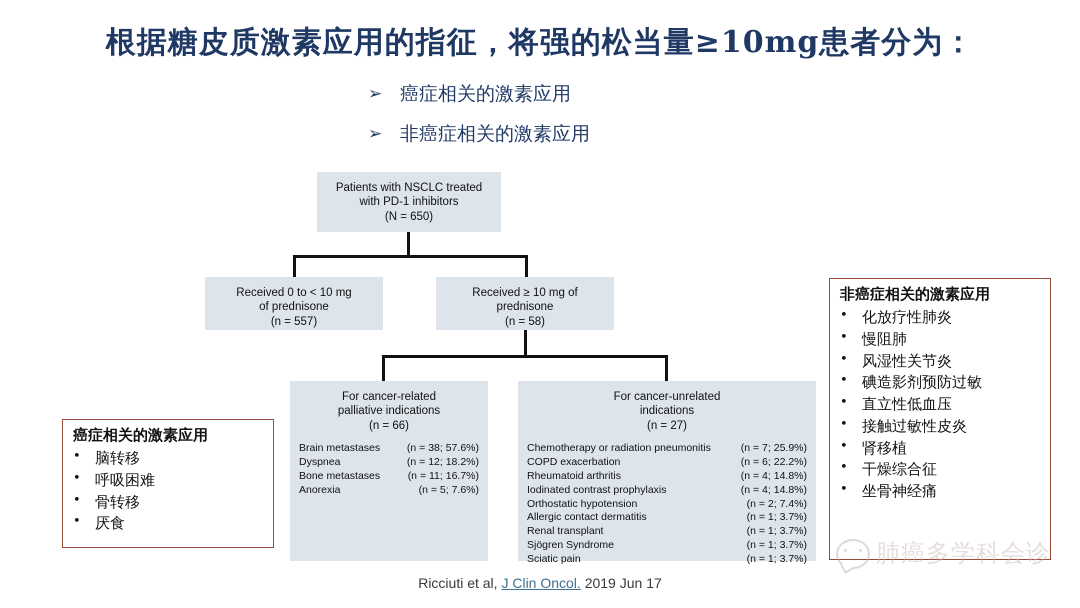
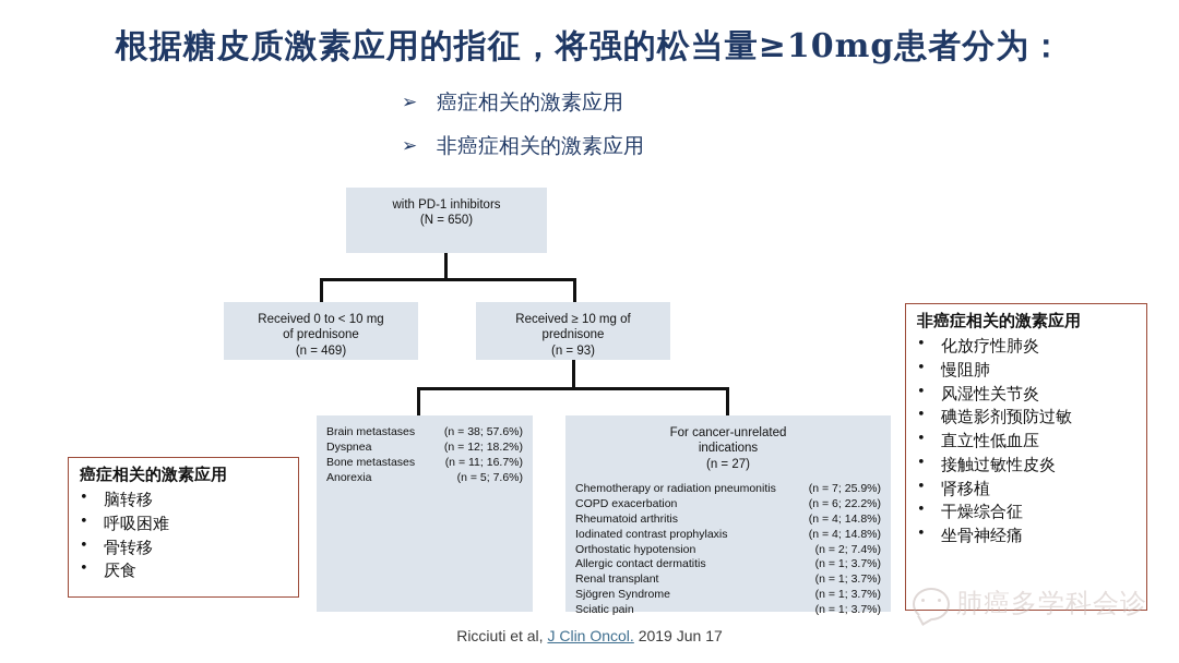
  根据糖皮质激素应用的指征，将强的松当量≥10mg患者分为：
  ➢
  癌症相关的激素应用
  ➢
  非癌症相关的激素应用
- Patients with NSCLC treated
  with PD-1 inhibitors
  (N = 650)
  Received 0 to < 10 mg
  of prednisone
- (n = 557)
+ (n = 469)
  Received ≥ 10 mg of
  prednisone
- (n = 58)
+ (n = 93)
- For cancer-related
- palliative indications
- (n = 66)
  Brain metastases
  (n = 38; 57.6%)
  Dyspnea
  (n = 12; 18.2%)
  Bone metastases
  (n = 11; 16.7%)
  Anorexia
  (n = 5; 7.6%)
  For cancer-unrelated
  indications
  (n = 27)
  Chemotherapy or radiation pneumonitis
  (n = 7; 25.9%)
  COPD exacerbation
  (n = 6; 22.2%)
  Rheumatoid arthritis
  (n = 4; 14.8%)
  Iodinated contrast prophylaxis
  (n = 4; 14.8%)
  Orthostatic hypotension
  (n = 2; 7.4%)
  Allergic contact dermatitis
  (n = 1; 3.7%)
  Renal transplant
  (n = 1; 3.7%)
  Sjögren Syndrome
  (n = 1; 3.7%)
  Sciatic pain
  (n = 1; 3.7%)
  癌症相关的激素应用
  •
  脑转移
  •
  呼吸困难
  •
  骨转移
  •
  厌食
  非癌症相关的激素应用
  •
  化放疗性肺炎
  •
  慢阻肺
  •
  风湿性关节炎
  •
  碘造影剂预防过敏
  •
  直立性低血压
  •
  接触过敏性皮炎
  •
  肾移植
  •
  干燥综合征
  •
  坐骨神经痛
  Ricciuti et al, J Clin Oncol. 2019 Jun 17
  肺癌多学科会诊
